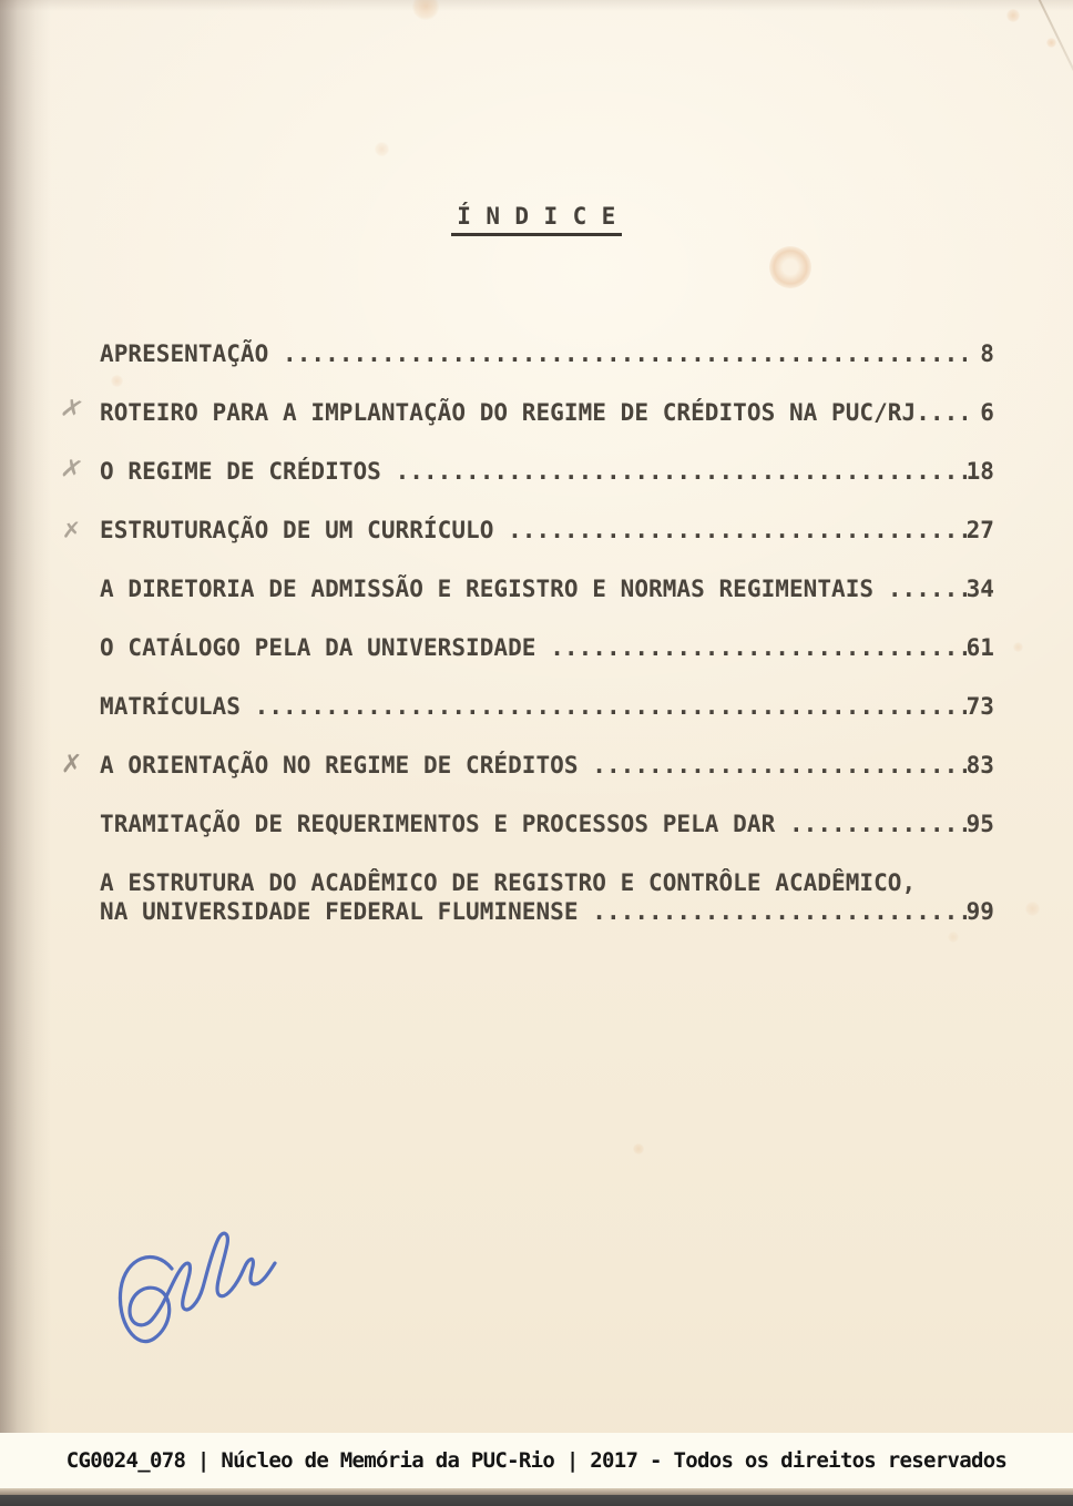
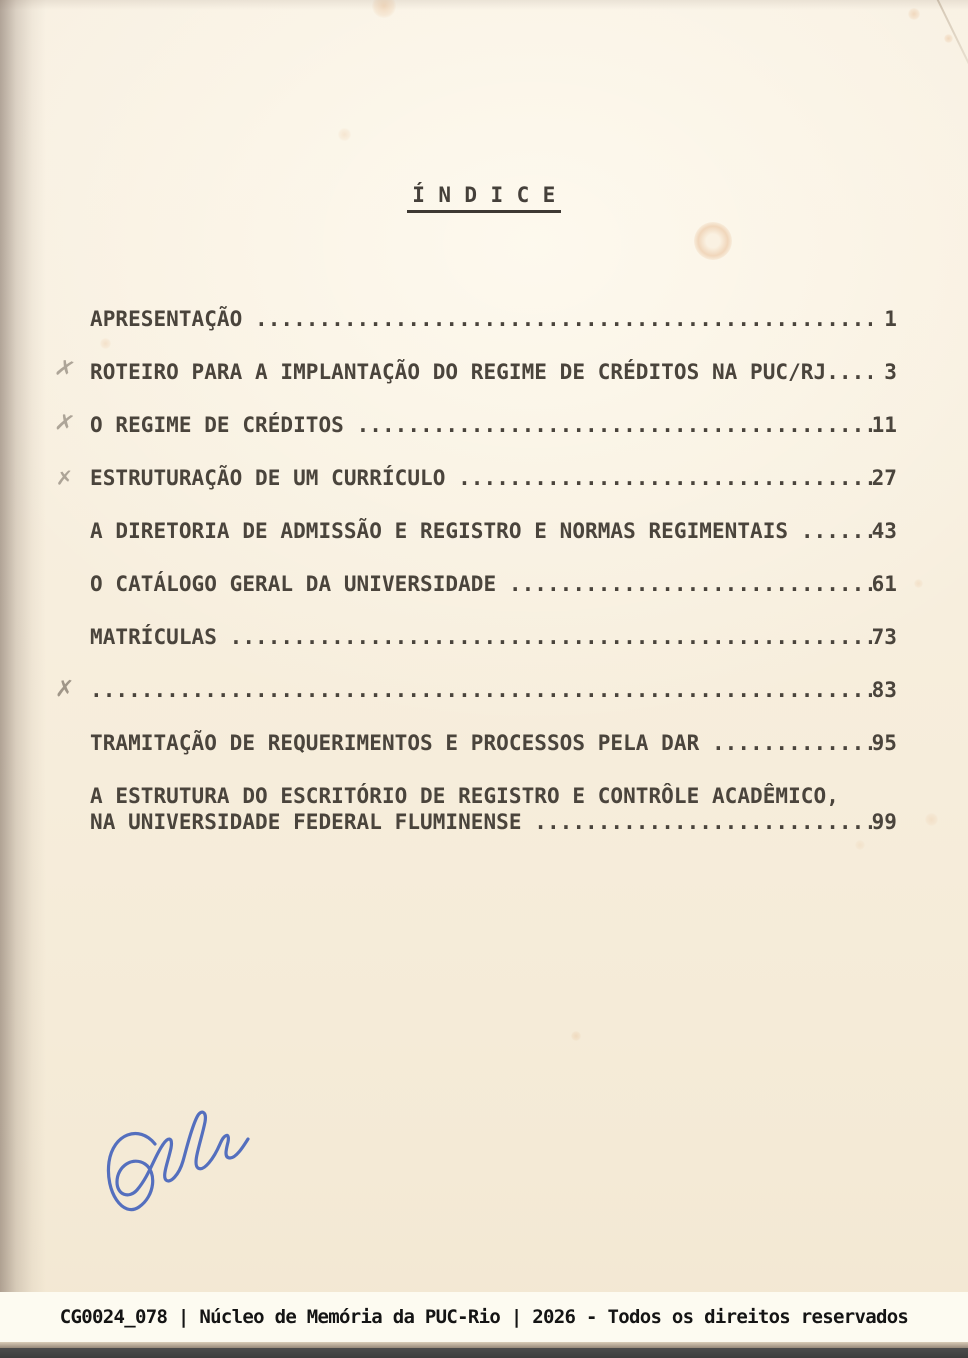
  Í N D I C E
  APRESENTAÇÃO
- 8
+ 1
  ROTEIRO PARA A IMPLANTAÇÃO DO REGIME DE CRÉDITOS NA PUC/RJ
- 6
+ 3
  O REGIME DE CRÉDITOS
- 18
+ 11
  ESTRUTURAÇÃO DE UM CURRÍCULO
  27
  A DIRETORIA DE ADMISSÃO E REGISTRO E NORMAS REGIMENTAIS
- 34
+ 43
- O CATÁLOGO PELA DA UNIVERSIDADE
+ O CATÁLOGO GERAL DA UNIVERSIDADE
  61
  MATRÍCULAS
  73
- A ORIENTAÇÃO NO REGIME DE CRÉDITOS
  83
  TRAMITAÇÃO DE REQUERIMENTOS E PROCESSOS PELA DAR
  95
- A ESTRUTURA DO ACADÊMICO DE REGISTRO E CONTRÔLE ACADÊMICO,
+ A ESTRUTURA DO ESCRITÓRIO DE REGISTRO E CONTRÔLE ACADÊMICO,
  NA UNIVERSIDADE FEDERAL FLUMINENSE
  99
- CG0024_078 | Núcleo de Memória da PUC-Rio | 2017 - Todos os direitos reservados
+ CG0024_078 | Núcleo de Memória da PUC-Rio | 2026 - Todos os direitos reservados
